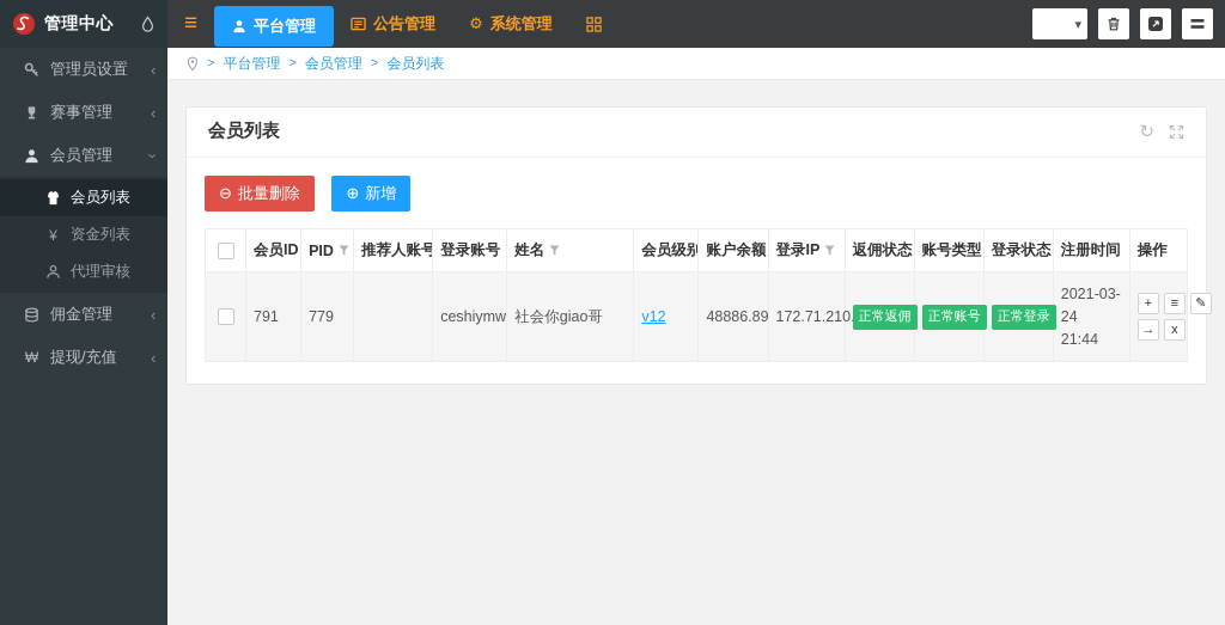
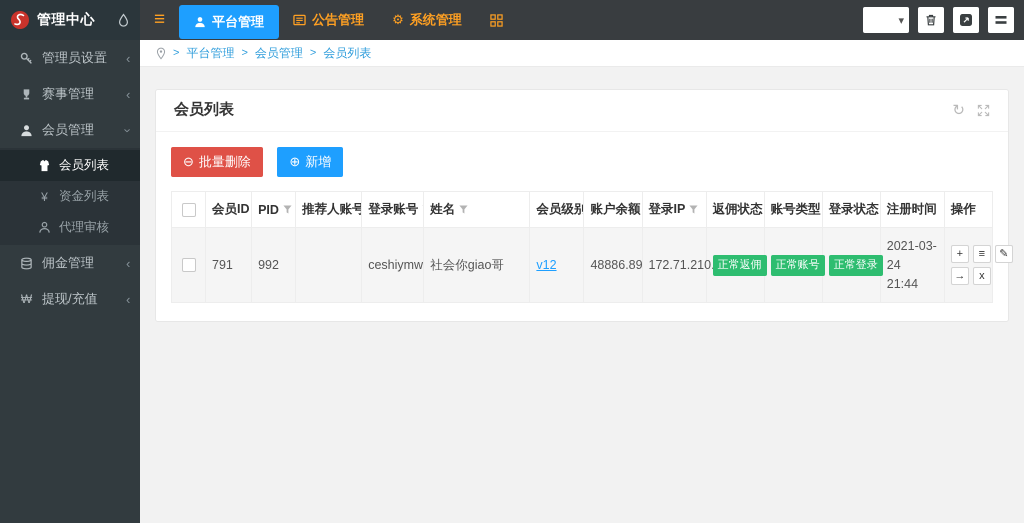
  管理中心
  ≡
  平台管理
  公告管理
  ⚙
  系统管理
  ▾
  管理员设置
  赛事管理
  会员管理
  会员列表
  ¥
  资金列表
  代理审核
  佣金管理
  ₩
  提现/充值
  >
  平台管理
  >
  会员管理
  >
  会员列表
  会员列表
  ↻
  ⊖
  批量删除
  ⊕
  新增
  	会员ID	PID	推荐人账号	登录账号	姓名	会员级别	账户余额	登录IP	返佣状态	账号类型	登录状态	注册时间	操作
- 	791	779		ceshiymw	社会你giao哥	v12	48886.89	172.71.210	正常返佣	正常账号	正常登录	2021-03-24 21:44	+ ≡ ✎ → x
+ 	791	992		ceshiymw	社会你giao哥	v12	48886.89	172.71.210	正常返佣	正常账号	正常登录	2021-03-24 21:44	+ ≡ ✎ → x
